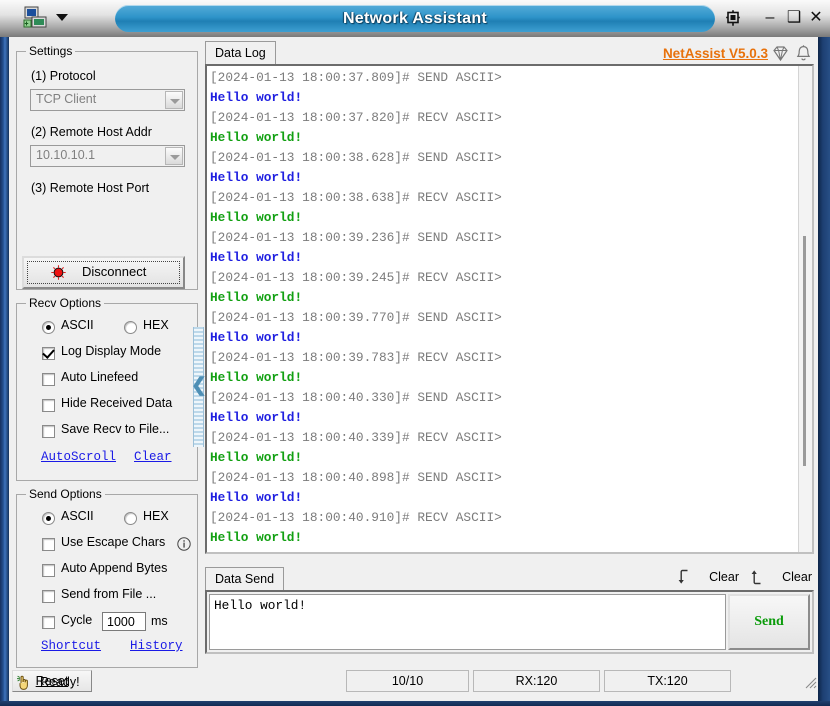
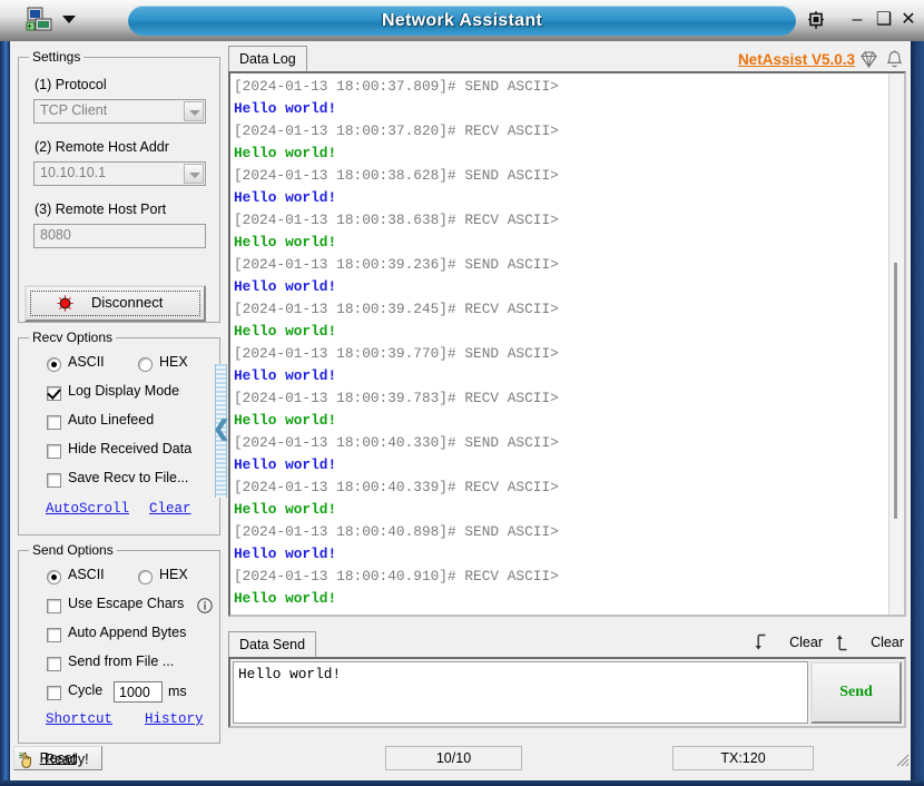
  Network Assistant
  –
  ❑
  ✕
  Settings
  (1) Protocol
  TCP Client
  (2) Remote Host Addr
  10.10.10.1
  (3) Remote Host Port
+ 8080
  Disconnect
  Recv Options
  ASCII
  HEX
  Log Display Mode
  Auto Linefeed
  Hide Received Data
  Save Recv to File...
  AutoScroll
  Clear
  Send Options
  ASCII
  HEX
  Use Escape Chars
  Auto Append Bytes
  Send from File ...
  Cycle
  1000
  ms
  Shortcut
  History
  ❮
  Data Log
  NetAssist V5.0.3
  [2024-01-13 18:00:37.809]# SEND ASCII>
  Hello world!
  [2024-01-13 18:00:37.820]# RECV ASCII>
  Hello world!
  [2024-01-13 18:00:38.628]# SEND ASCII>
  Hello world!
  [2024-01-13 18:00:38.638]# RECV ASCII>
  Hello world!
  [2024-01-13 18:00:39.236]# SEND ASCII>
  Hello world!
  [2024-01-13 18:00:39.245]# RECV ASCII>
  Hello world!
  [2024-01-13 18:00:39.770]# SEND ASCII>
  Hello world!
  [2024-01-13 18:00:39.783]# RECV ASCII>
  Hello world!
  [2024-01-13 18:00:40.330]# SEND ASCII>
  Hello world!
  [2024-01-13 18:00:40.339]# RECV ASCII>
  Hello world!
  [2024-01-13 18:00:40.898]# SEND ASCII>
  Hello world!
  [2024-01-13 18:00:40.910]# RECV ASCII>
  Hello world!
  Data Send
  Clear
  Clear
  Hello world!
  Send
  Ready!
  10/10
- RX:120
  TX:120
  Reset
